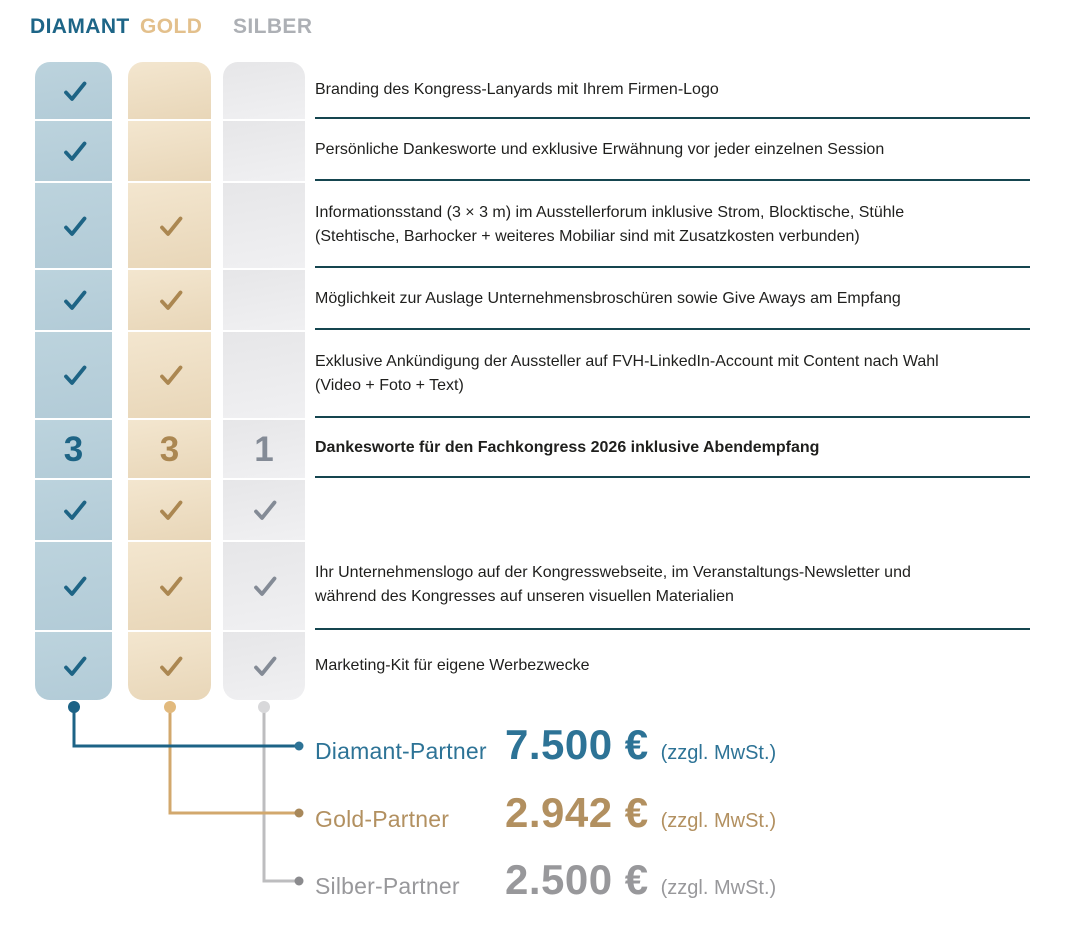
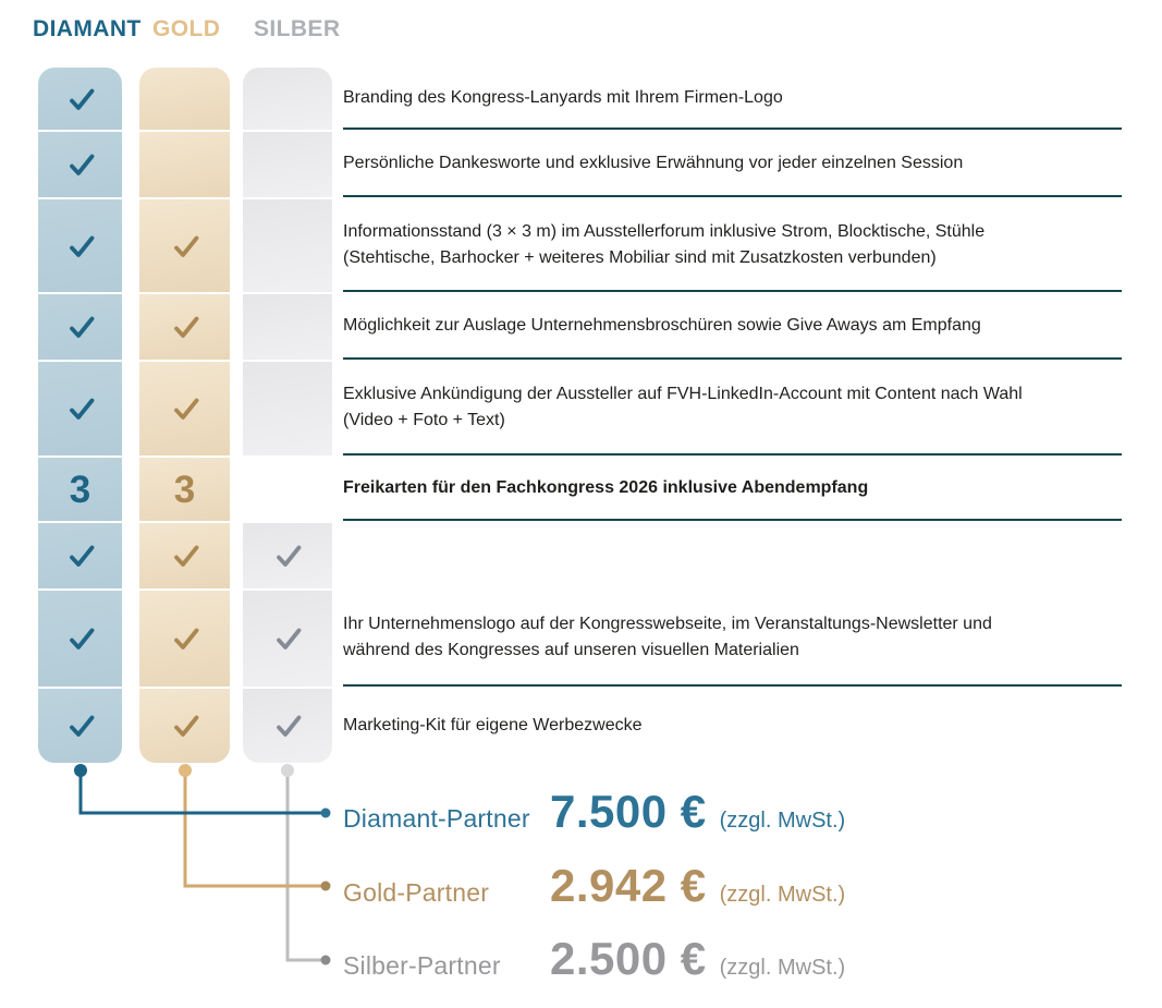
  DIAMANT
  GOLD
  SILBER
  Branding des Kongress-Lanyards mit Ihrem Firmen-Logo
  Persönliche Dankesworte und exklusive Erwähnung vor jeder einzelnen Session
  Informationsstand (3 × 3 m) im Ausstellerforum inklusive Strom, Blocktische, Stühle
  (Stehtische, Barhocker + weiteres Mobiliar sind mit Zusatzkosten verbunden)
  Möglichkeit zur Auslage Unternehmensbroschüren sowie Give Aways am Empfang
  Exklusive Ankündigung der Aussteller auf FVH-LinkedIn-Account mit Content nach Wahl
  (Video + Foto + Text)
  3
  3
- 1
- Dankesworte für den Fachkongress 2026 inklusive Abendempfang
+ Freikarten für den Fachkongress 2026 inklusive Abendempfang
  Ihr Unternehmenslogo auf der Kongresswebseite, im Veranstaltungs-Newsletter und
  während des Kongresses auf unseren visuellen Materialien
  Marketing-Kit für eigene Werbezwecke
  Diamant-Partner
  7.500 €
  (zzgl. MwSt.)
  Gold-Partner
  2.942 €
  (zzgl. MwSt.)
  Silber-Partner
  2.500 €
  (zzgl. MwSt.)
